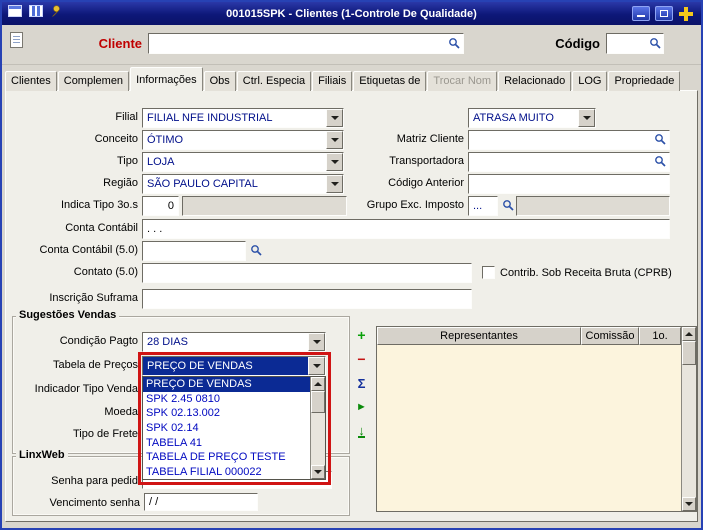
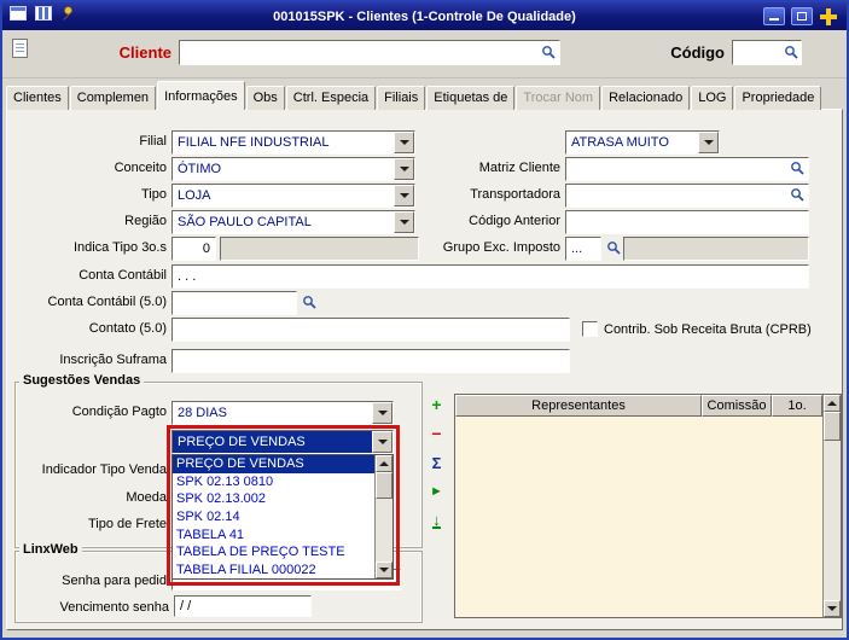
  001015SPK - Clientes (1-Controle De Qualidade)
  Cliente
  Código
  Clientes
  Complemen
  Informações
  Obs
  Ctrl. Especia
  Filiais
  Etiquetas de
  Trocar Nom
  Relacionado
  LOG
  Propriedade
  Sugestões Vendas
  LinxWeb
  Filial
  FILIAL NFE INDUSTRIAL
  ATRASA MUITO
  Conceito
  ÓTIMO
  Matriz Cliente
  Tipo
  LOJA
  Transportadora
  Região
  SÃO PAULO CAPITAL
  Código Anterior
  Indica Tipo 3o.s
  0
  Grupo Exc. Imposto
  ...
  Conta Contábil
  . . .
  Conta Contábil (5.0)
  Contato (5.0)
  Contrib. Sob Receita Bruta (CPRB)
  Inscrição Suframa
  Condição Pagto
  28 DIAS
- Tabela de Preços
  PREÇO DE VENDAS
  Indicador Tipo Venda
  Moeda
  Tipo de Frete
  Senha para pedid
  Vencimento senha
  / /
  PREÇO DE VENDAS
- SPK 2.45 0810
+ SPK 02.13 0810
  SPK 02.13.002
  SPK 02.14
  TABELA 41
  TABELA DE PREÇO TESTE
  TABELA FILIAL 000022
  +
  −
  Σ
  ►
  ↓
  Representantes
  Comissão
  1o.
